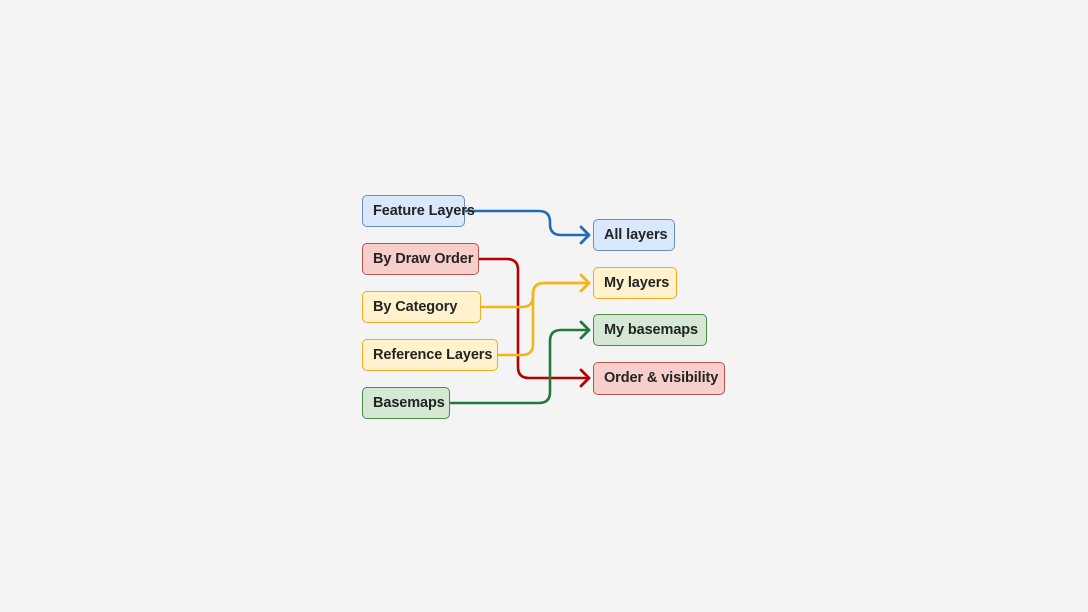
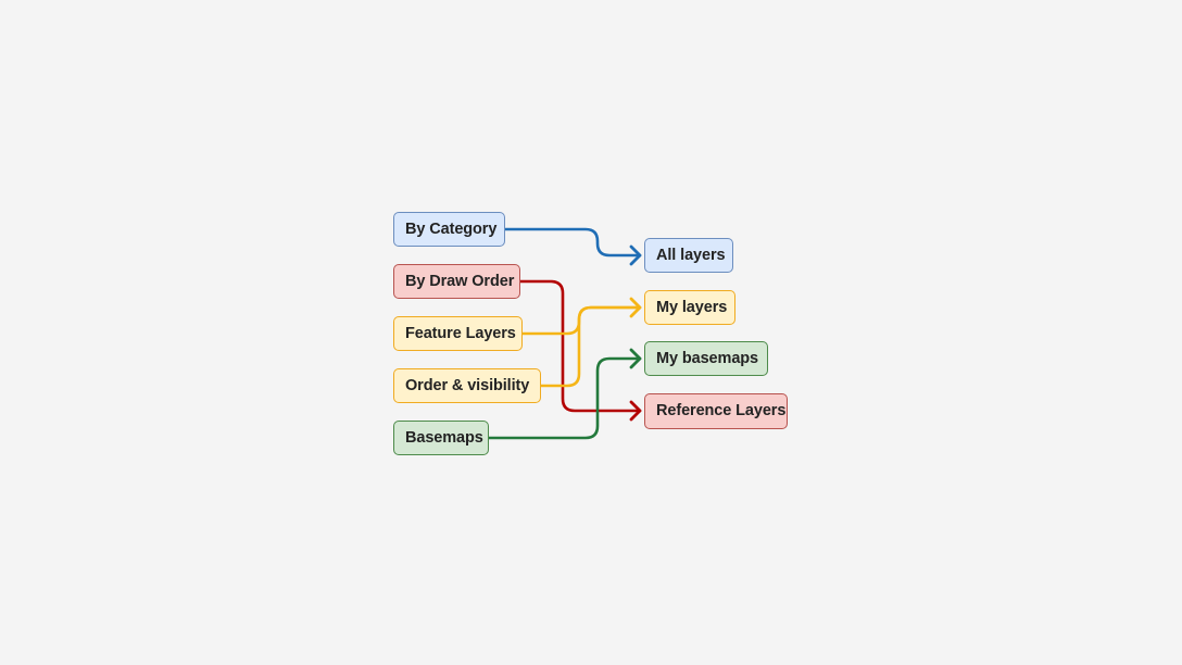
- Feature Layers
+ By Category
  By Draw Order
- By Category
+ Feature Layers
- Reference Layers
+ Order & visibility
  Basemaps
  All layers
  My layers
  My basemaps
- Order & visibility
+ Reference Layers
